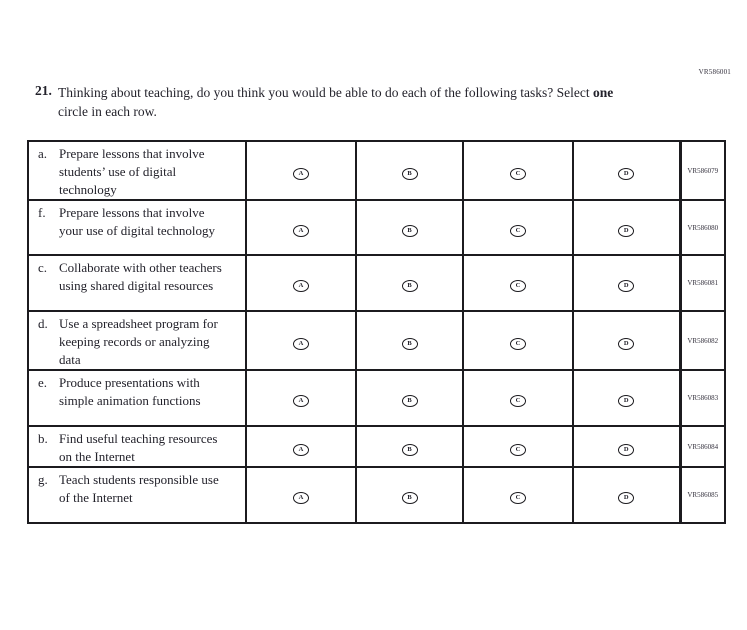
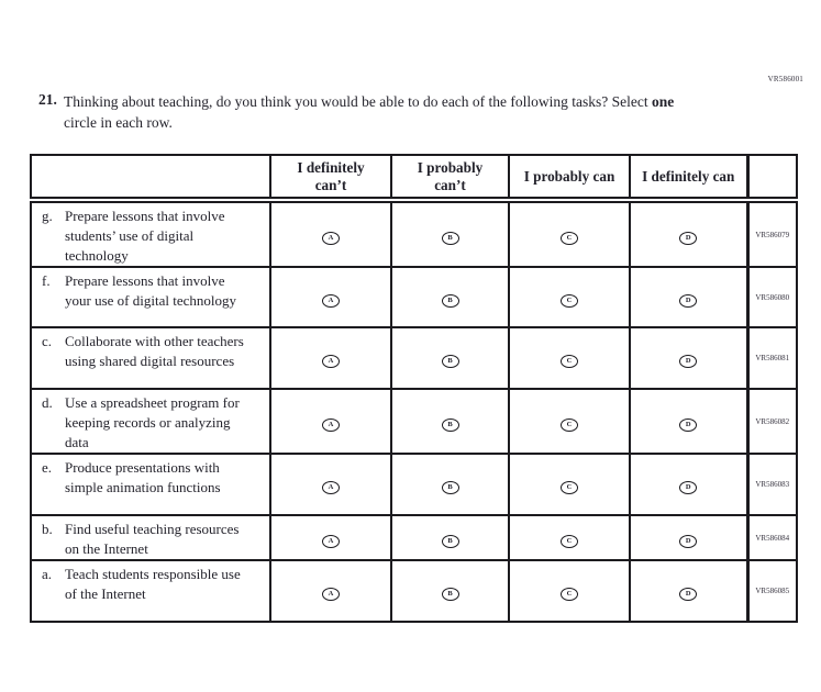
  VR586001
  21.
  Thinking about teaching, do you think you would be able to do each of the following tasks? Select one circle in each row.
+ 	I definitely can’t	I probably can’t	I probably can	I definitely can
- a. Prepare lessons that involve students’ use of digital technology					VR586079
+ g. Prepare lessons that involve students’ use of digital technology					VR586079
  f. Prepare lessons that involve your use of digital technology					VR586080
  c. Collaborate with other teachers using shared digital resources					VR586081
  d. Use a spreadsheet program for keeping records or analyzing data					VR586082
  e. Produce presentations with simple animation functions					VR586083
  b. Find useful teaching resources on the Internet					VR586084
- g. Teach students responsible use of the Internet					VR586085
+ a. Teach students responsible use of the Internet					VR586085
